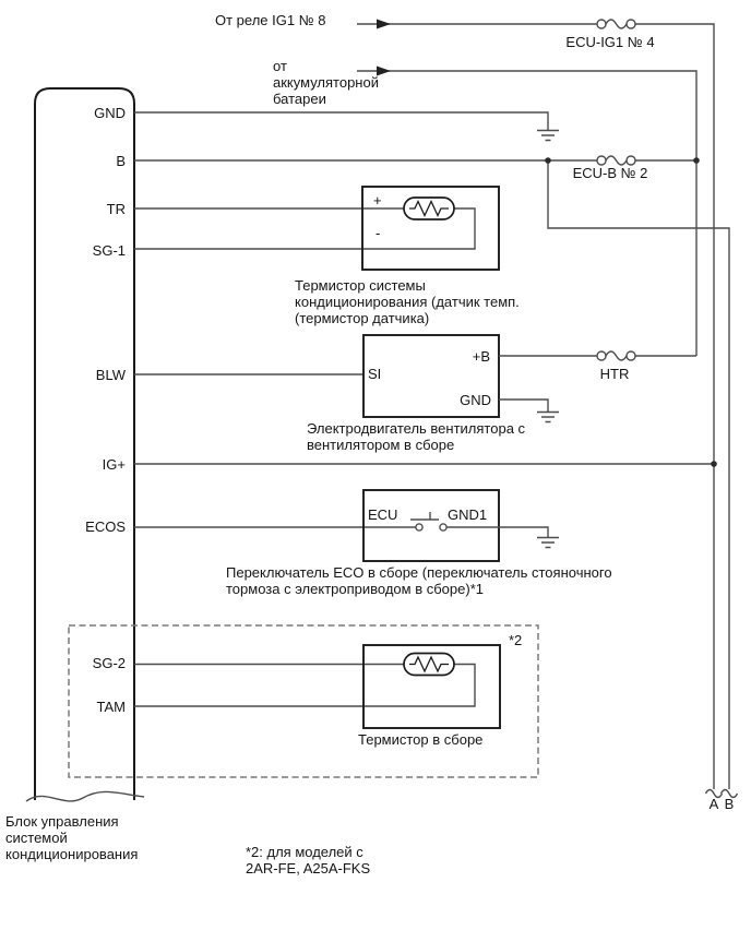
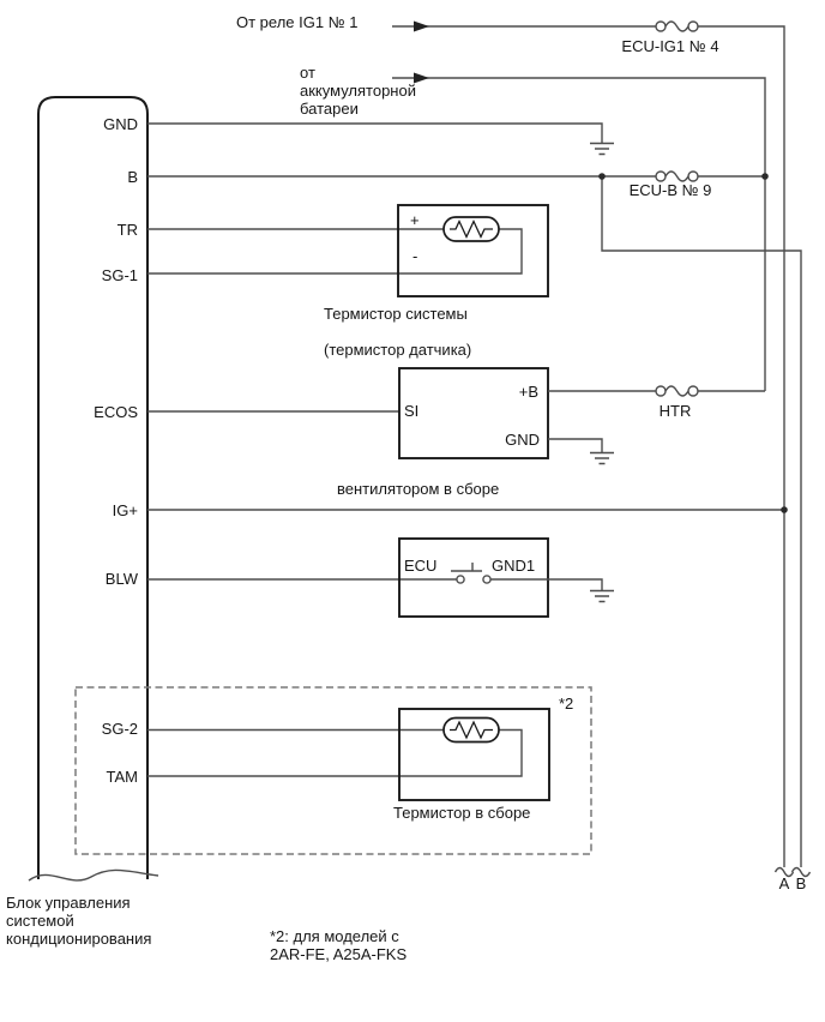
- От реле IG1 № 8
+ От реле IG1 № 1
  от
  аккумуляторной
  батареи
  ECU-IG1 № 4
- ECU-B № 2
+ ECU-B № 9
  HTR
  GND
  B
  TR
  SG-1
- BLW
+ ECOS
  IG+
- ECOS
+ BLW
  SG-2
  TAM
  +
  -
  Термистор системы
- кондиционирования (датчик темп.
  (термистор датчика)
  +B
  SI
  GND
- Электродвигатель вентилятора с
  вентилятором в сборе
  ECU
  GND1
- Переключатель ECO в сборе (переключатель стояночного
- тормоза с электроприводом в сборе)*1
  *2
  Термистор в сборе
  Блок управления
  системой
  кондиционирования
  *2: для моделей с
  2AR-FE, A25A-FKS
  A
  B
